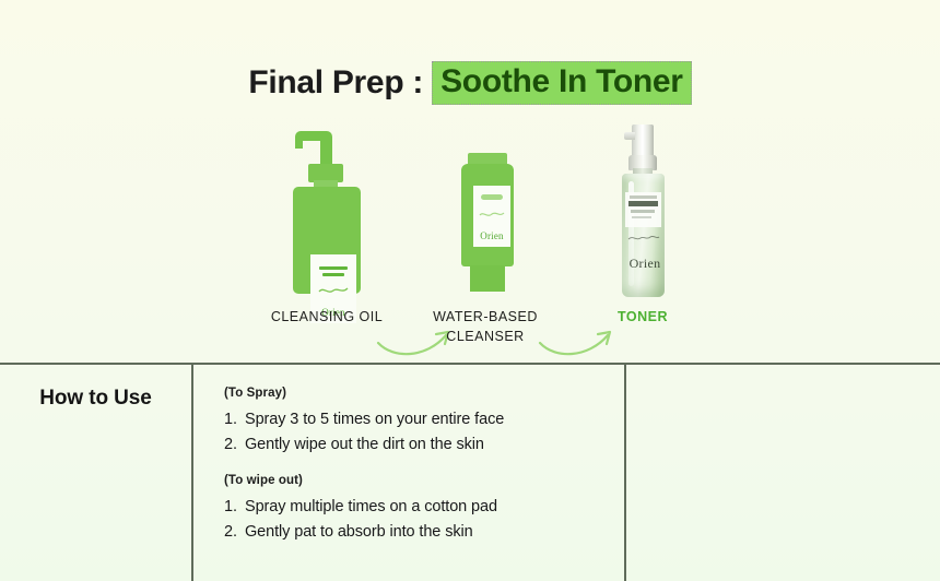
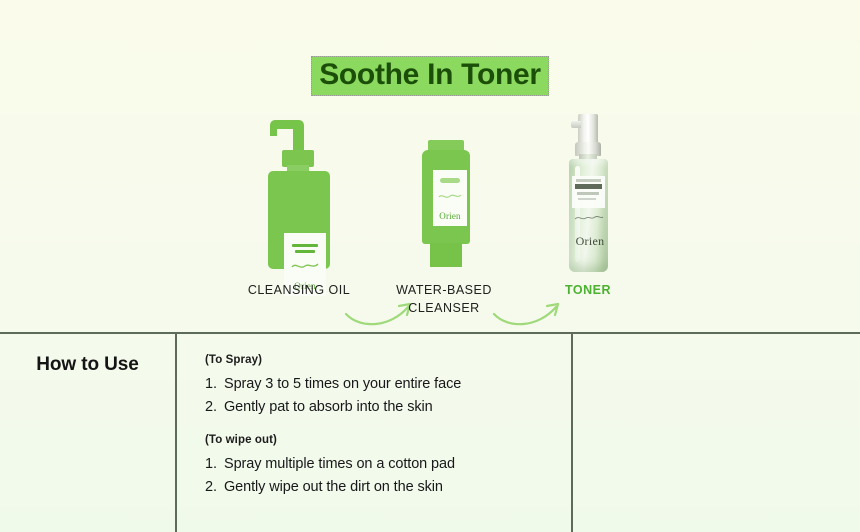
- Final Prep :
  Soothe In Toner
  Orien
  Orien
  Orien
  CLEANSING OIL
  WATER-BASED
  CLEANSER
  TONER
  How to Use
  (To Spray)
  1. Spray 3 to 5 times on your entire face
- 2. Gently wipe out the dirt on the skin
+ 2. Gently pat to absorb into the skin
  (To wipe out)
  1. Spray multiple times on a cotton pad
- 2. Gently pat to absorb into the skin
+ 2. Gently wipe out the dirt on the skin
